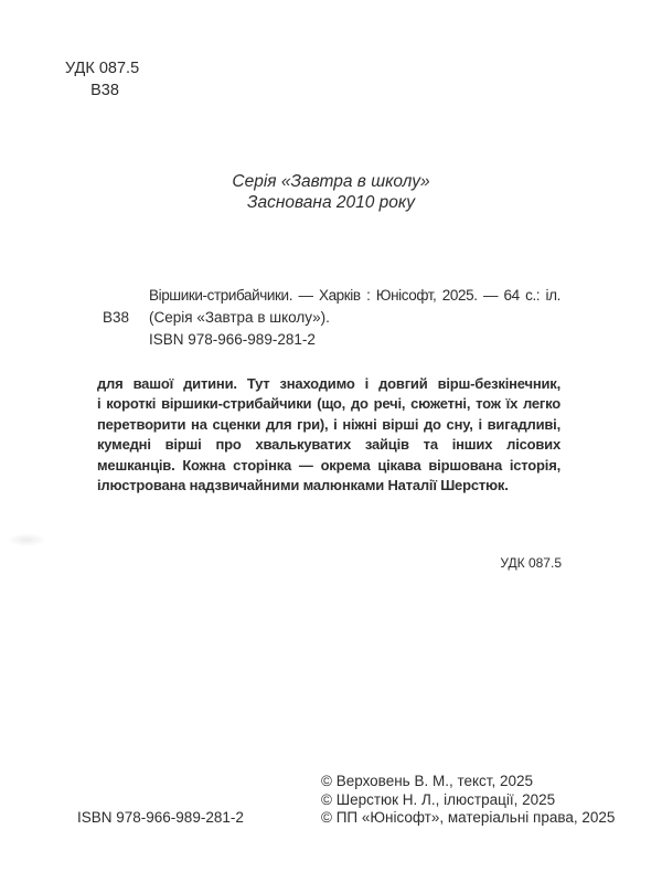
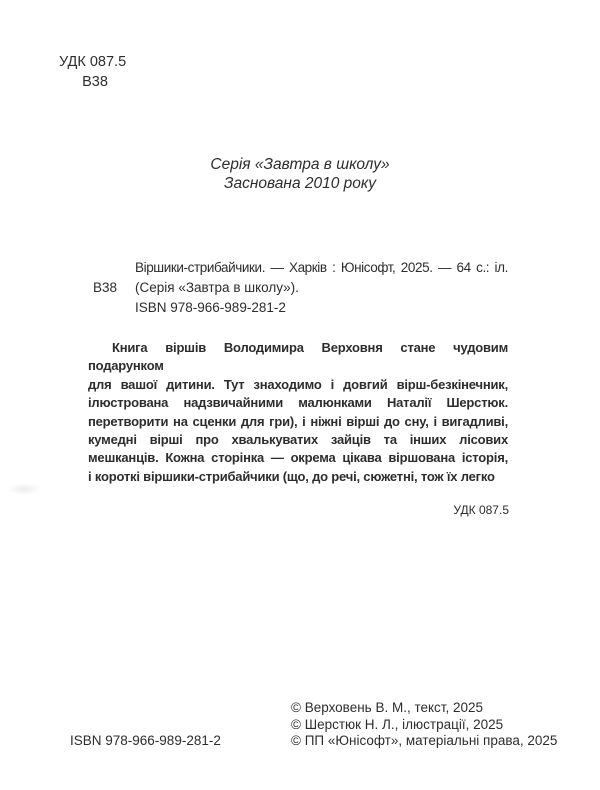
  УДК 087.5
  В38
  Серія «Завтра в школу»
  Заснована 2010 року
  В38
  Віршики-стрибайчики. — Харків : Юнісофт, 2025. — 64 с.: іл.
  (Серія «Завтра в школу»).
  ISBN 978-966-989-281-2
+ Книга віршів Володимира Верховня стане чудовим подарунком
  для вашої дитини. Тут знаходимо і довгий вірш-безкінечник,
- і короткі віршики-стрибайчики (що, до речі, сюжетні, тож їх легко
+ ілюстрована надзвичайними малюнками Наталії Шерстюк.
  перетворити на сценки для гри), і ніжні вірші до сну, і вигадливі,
  кумедні вірші про хвалькуватих зайців та інших лісових
  мешканців. Кожна сторінка — окрема цікава віршована історія,
- ілюстрована надзвичайними малюнками Наталії Шерстюк.
+ і короткі віршики-стрибайчики (що, до речі, сюжетні, тож їх легко
  УДК 087.5
  ISBN 978-966-989-281-2
  © Верховень В. М., текст, 2025
  © Шерстюк Н. Л., ілюстрації, 2025
  © ПП «Юнісофт», матеріальні права, 2025
